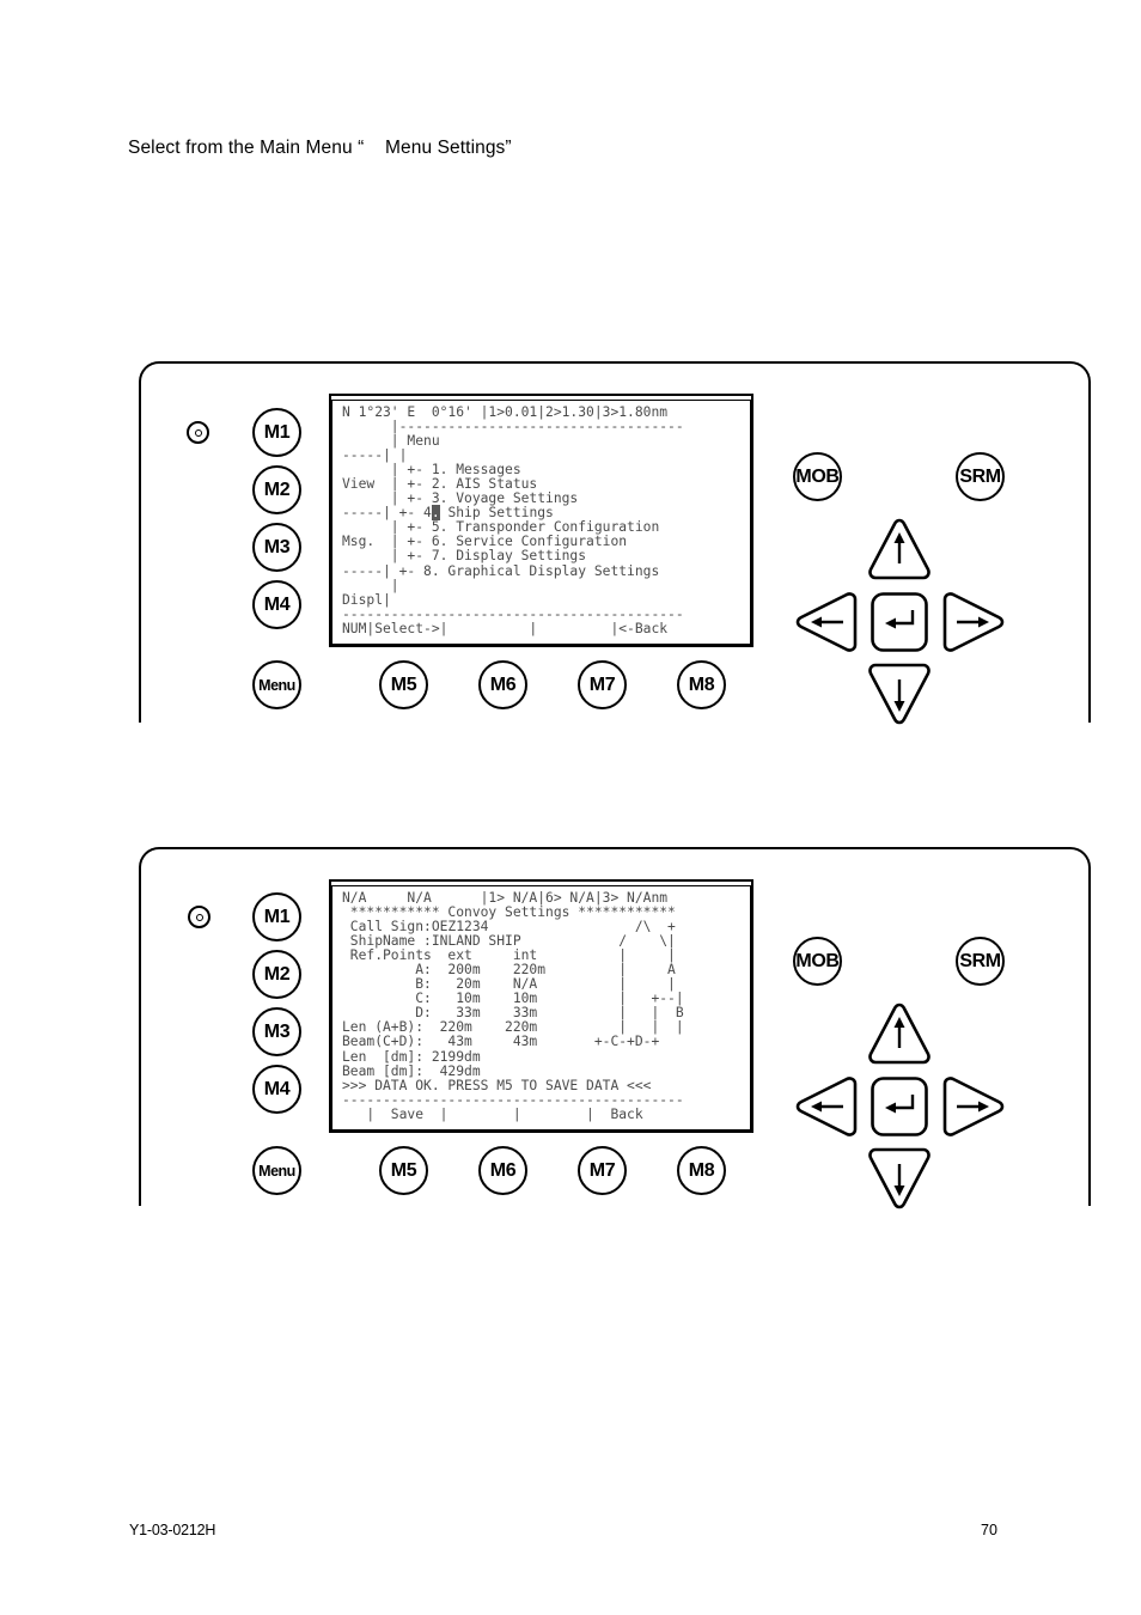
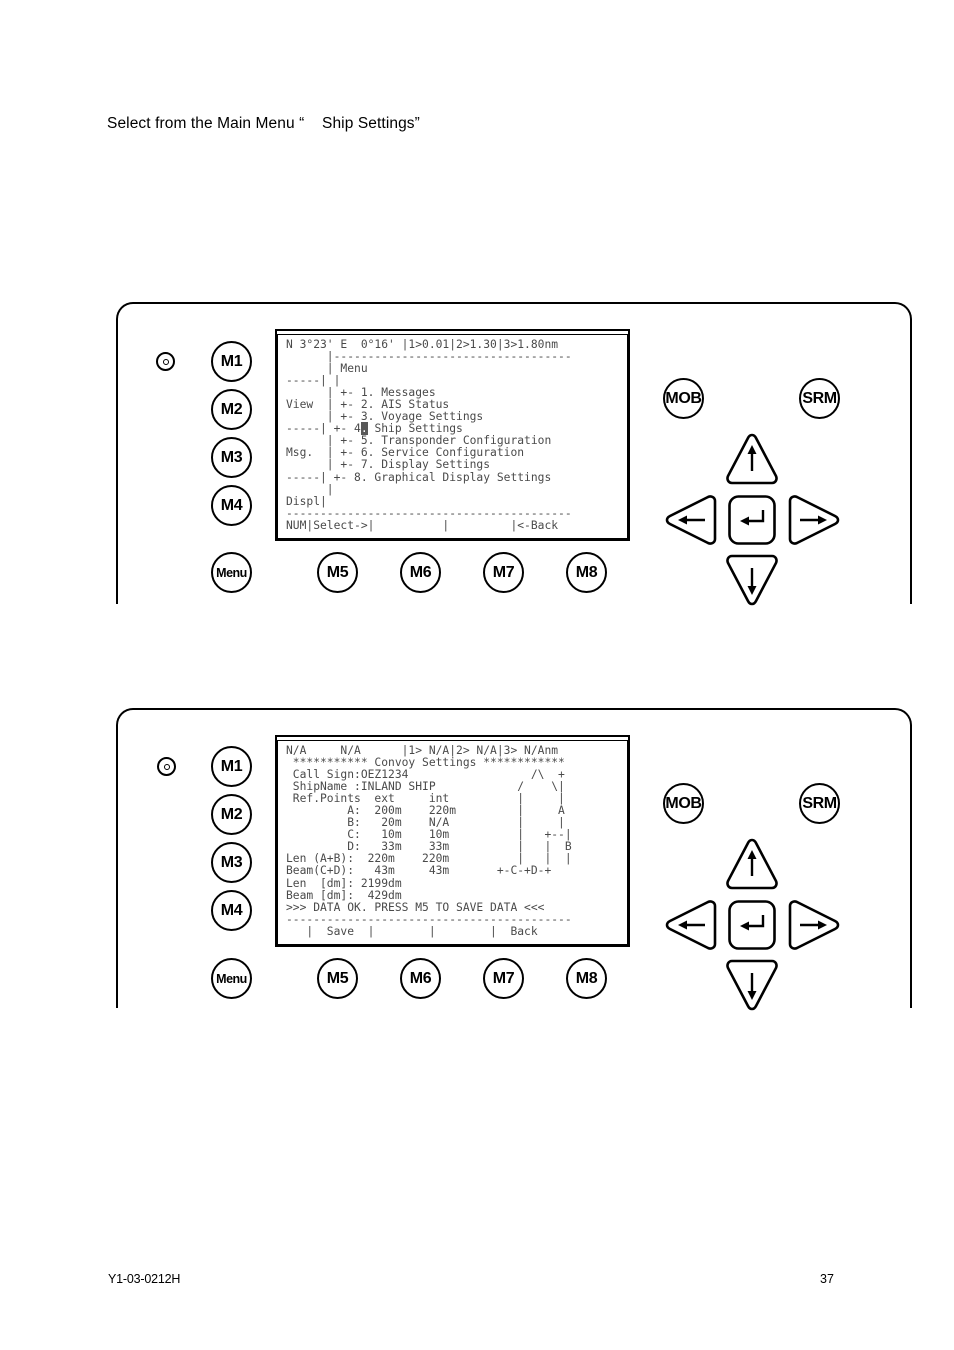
- Select from the Main Menu “ Menu Settings”
+ Select from the Main Menu “ Ship Settings”
  M1
  M2
  M3
  M4
  Menu
  M5
  M6
  M7
  M8
  MOB
  SRM
- N 1°23' E 0°16' |1>0.01|2>1.30|3>1.80nm
+ N 3°23' E 0°16' |1>0.01|2>1.30|3>1.80nm
  |-----------------------------------
  | Menu
  -----| |
  | +- 1. Messages
  View | +- 2. AIS Status
  | +- 3. Voyage Settings
  -----| +- 4. Ship Settings
  | +- 5. Transponder Configuration
  Msg. | +- 6. Service Configuration
  | +- 7. Display Settings
  -----| +- 8. Graphical Display Settings
  |
  Displ|
  ------------------------------------------
  NUM|Select->| | |<-Back
  M1
  M2
  M3
  M4
  Menu
  M5
  M6
  M7
  M8
  MOB
  SRM
- N/A N/A |1> N/A|6> N/A|3> N/Anm
+ N/A N/A |1> N/A|2> N/A|3> N/Anm
  *********** Convoy Settings ************
  Call Sign:OEZ1234 /\ +
  ShipName :INLAND SHIP / \|
  Ref.Points ext int | |
  A: 200m 220m | A
  B: 20m N/A | |
  C: 10m 10m | +--|
  D: 33m 33m | | B
  Len (A+B): 220m 220m | | |
  Beam(C+D): 43m 43m +-C-+D-+
  Len [dm]: 2199dm
  Beam [dm]: 429dm
  >>> DATA OK. PRESS M5 TO SAVE DATA <<<
  ------------------------------------------
  | Save | | | Back
  Y1-03-0212H
- 70
+ 37
